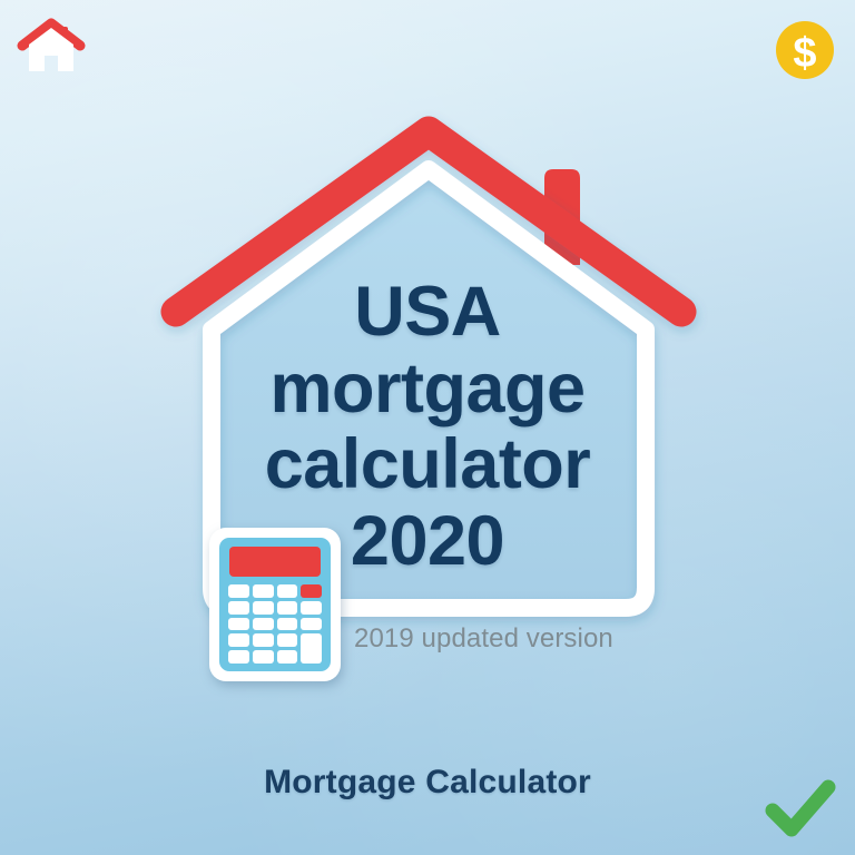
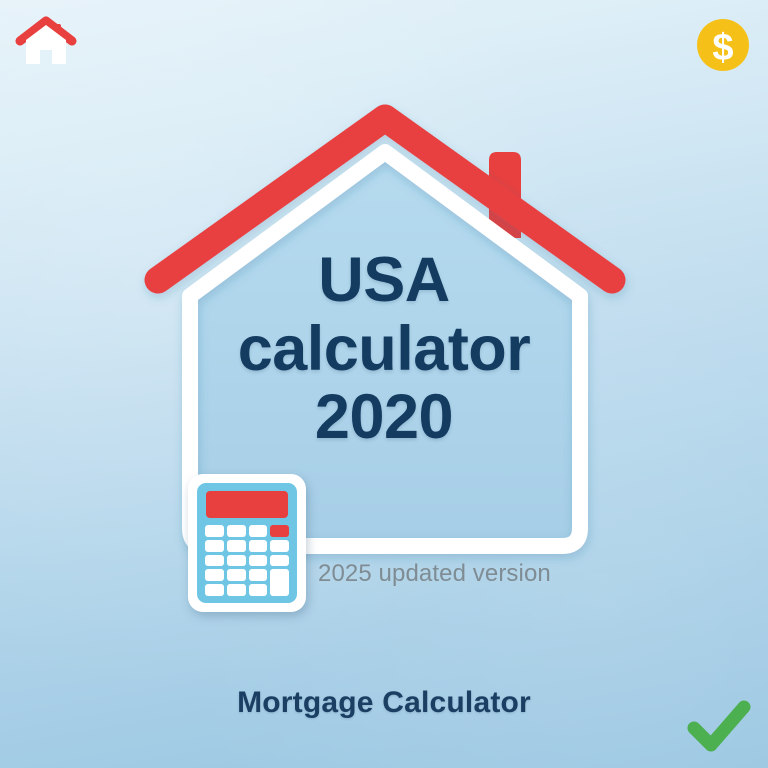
  $
  USA
- mortgage
  calculator
  2020
- 2019 updated version
+ 2025 updated version
  Mortgage Calculator
